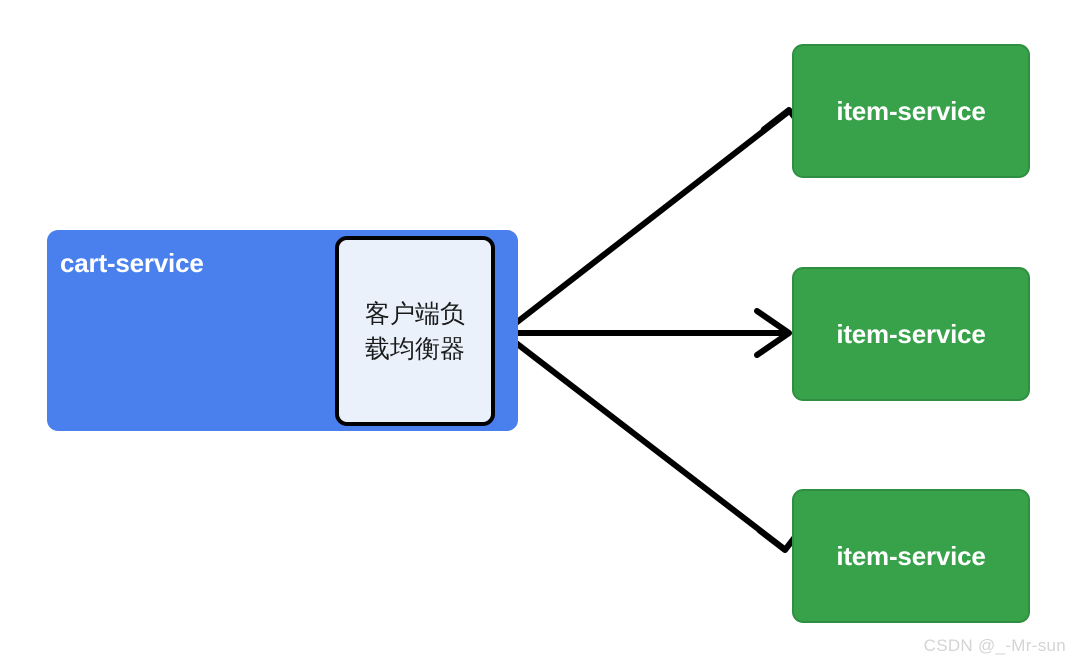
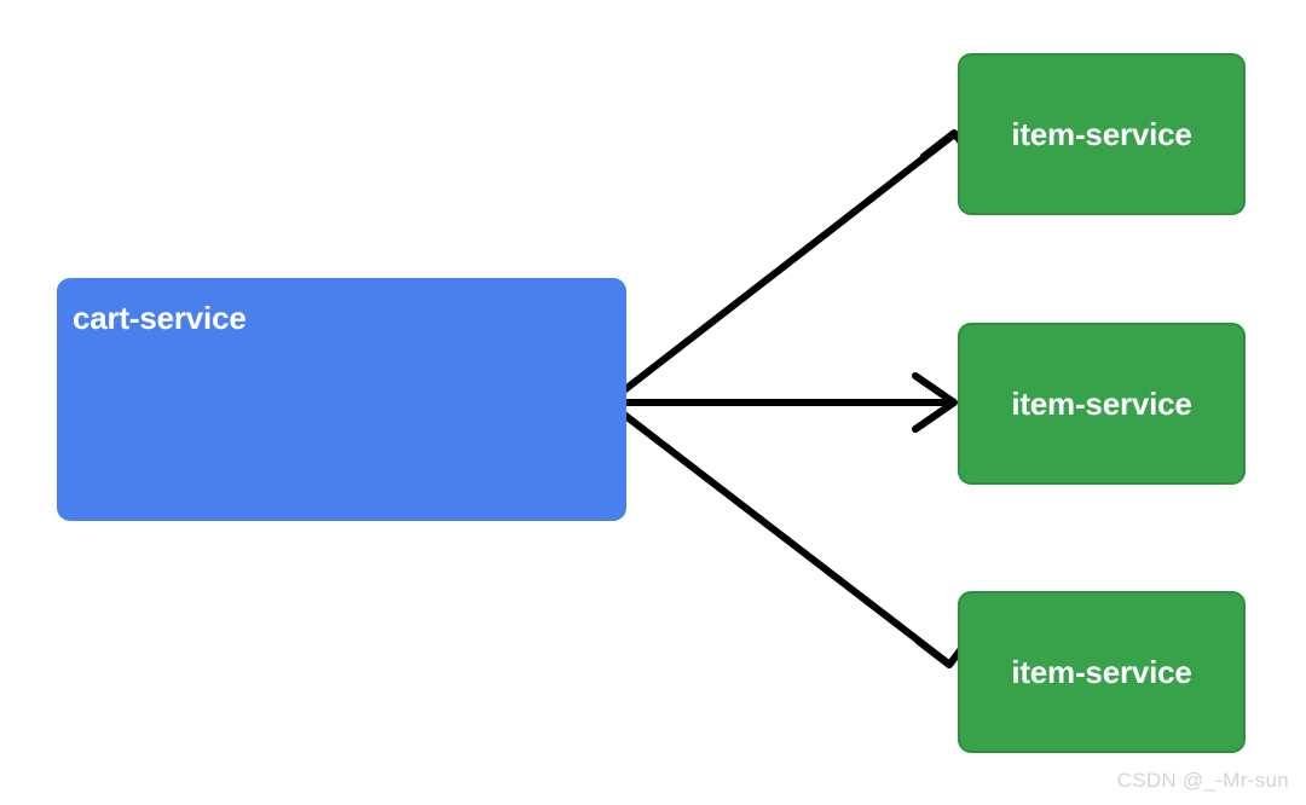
  cart-service
- 客户端负载均衡器
  item-service
  item-service
  item-service
  CSDN @_-Mr-sun
